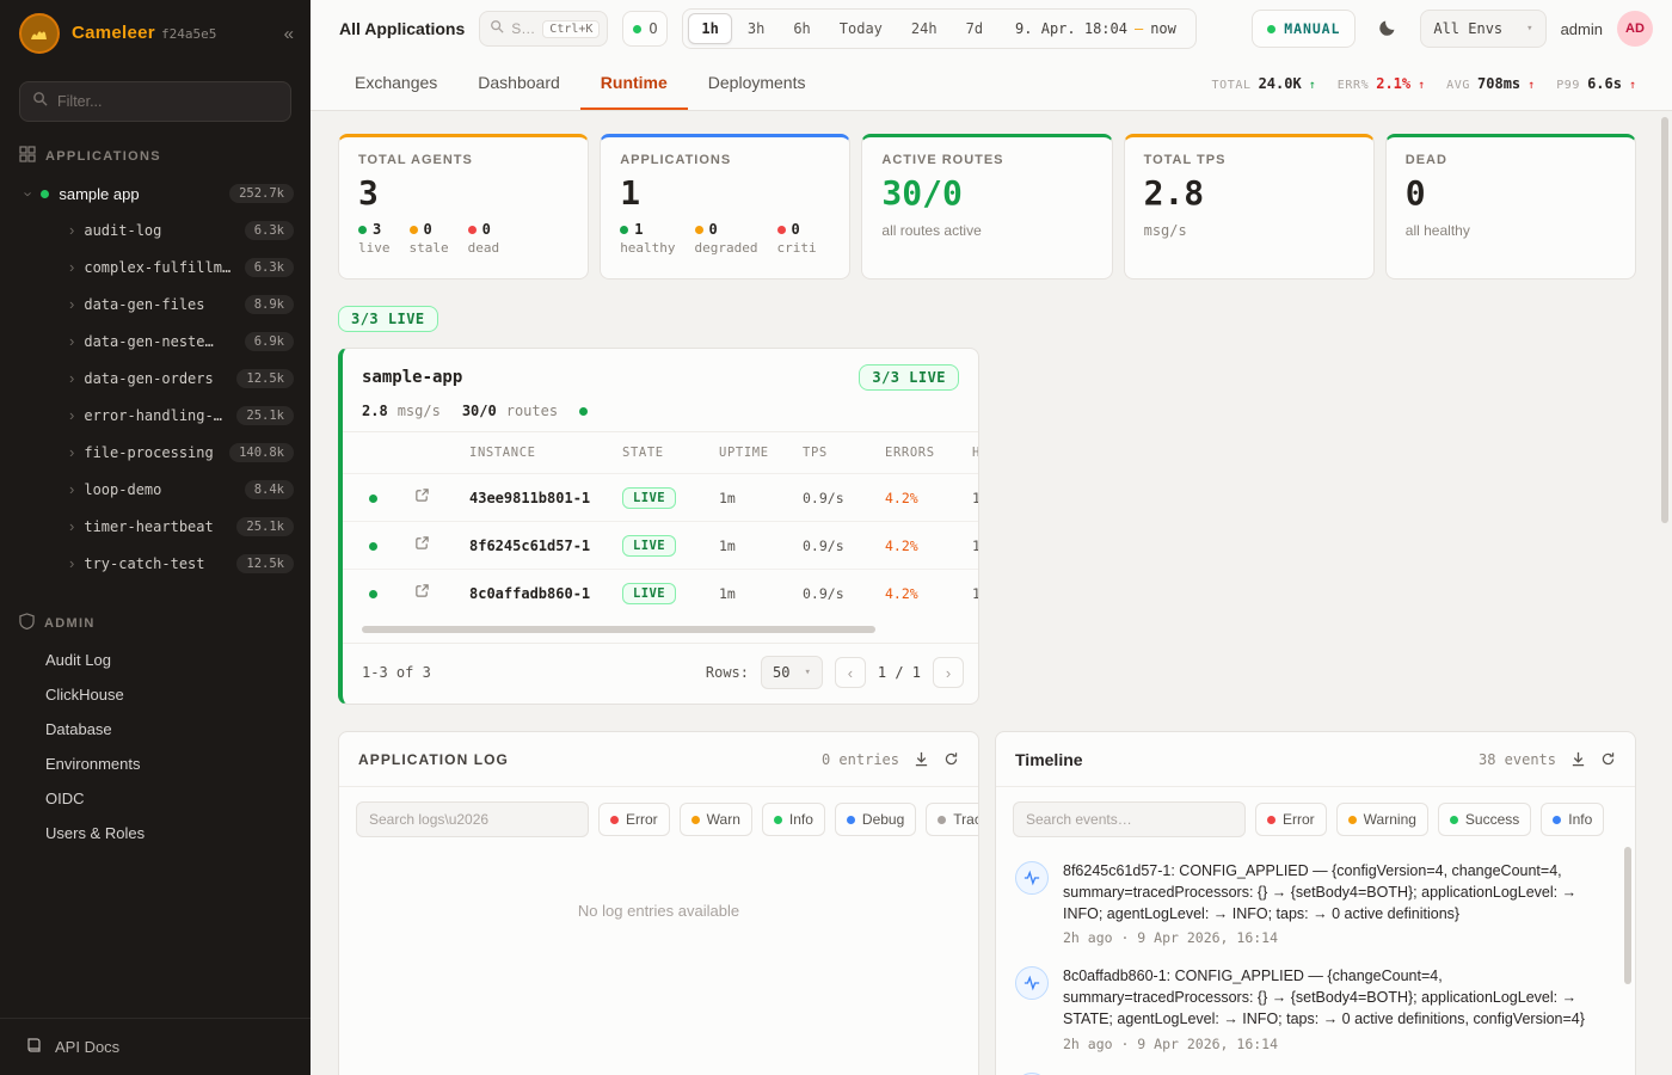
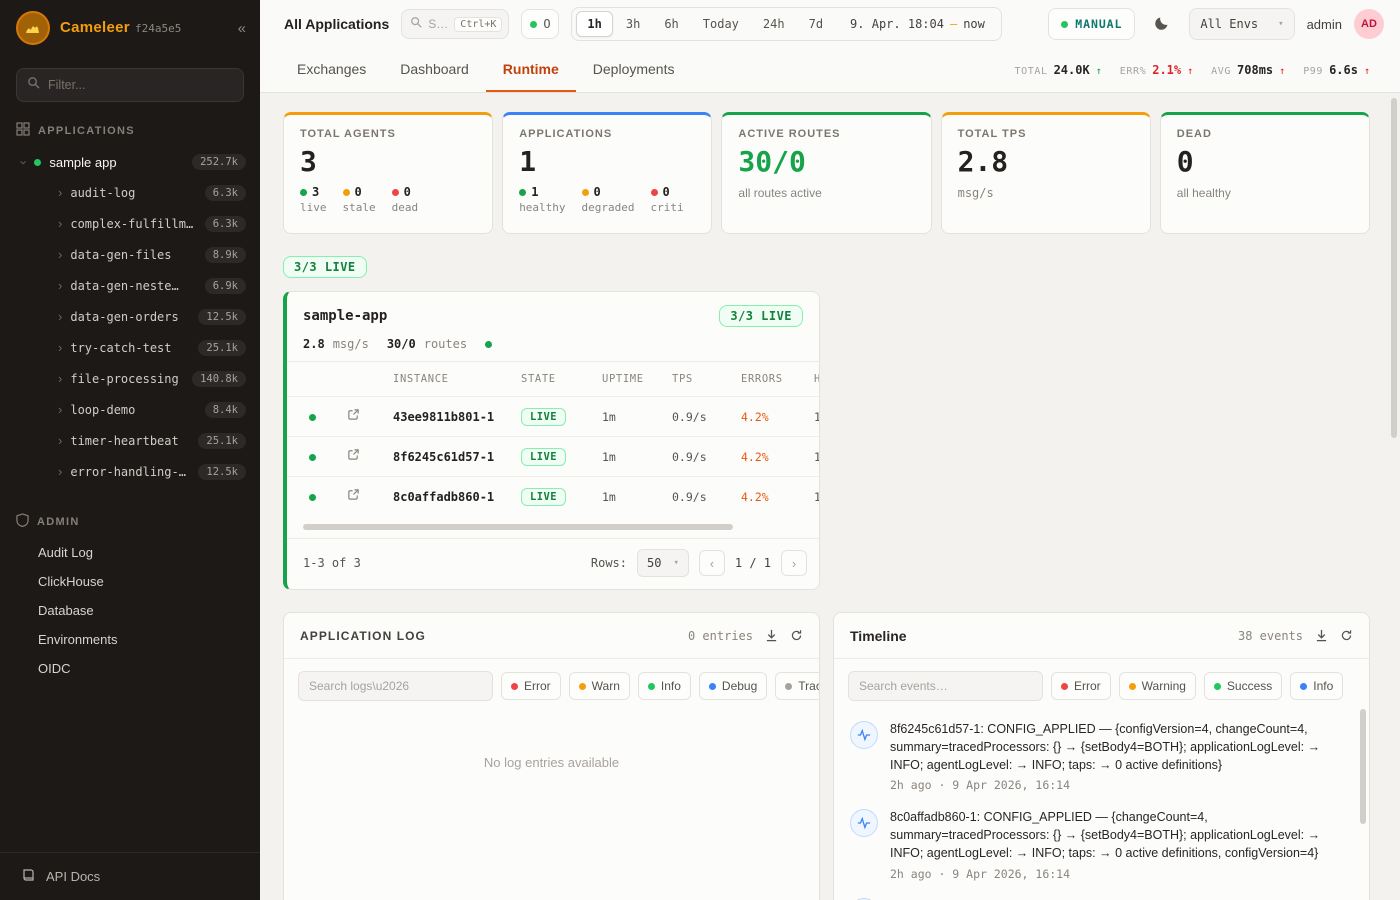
  Cameleer f24a5e5
  «
  Filter...
  APPLICATIONS
  sample app
  252.7k
  ›
  audit-log
  6.3k
  ›
  complex-fulfillm…
  6.3k
  ›
  data-gen-files
  8.9k
  ›
  data-gen-neste…
  6.9k
  ›
  data-gen-orders
  12.5k
  ›
- error-handling-…
+ try-catch-test
  25.1k
  ›
  file-processing
  140.8k
  ›
  loop-demo
  8.4k
  ›
  timer-heartbeat
  25.1k
  ›
- try-catch-test
+ error-handling-…
  12.5k
  ADMIN
  Audit Log
  ClickHouse
  Database
  Environments
  OIDC
- Users & Roles
  API Docs
  All Applications
  S…
  Ctrl+K
  O
  1h
  3h
  6h
  Today
  24h
  7d
  9. Apr. 18:04 — now
  MANUAL
  All Envs
  ▾
  admin
  AD
  Exchanges
  Dashboard
  Runtime
  Deployments
  TOTAL
  24.0K
  ↑
  ERR%
  2.1%
  ↑
  AVG
  708ms
  ↑
  P99
  6.6s
  ↑
  TOTAL AGENTS
  3
  3
  live
  0
  stale
  0
  dead
  APPLICATIONS
  1
  1
  healthy
  0
  degraded
  0
  criti
  ACTIVE ROUTES
  30/0
  all routes active
  TOTAL TPS
  2.8
  msg/s
  DEAD
  0
  all healthy
  3/3 LIVE
  sample-app
  3/3 LIVE
  2.8
  msg/s
  30/0
  routes
  INSTANCE
  STATE
  UPTIME
  TPS
  ERRORS
  H
  43ee9811b801-1
  LIVE
  1m
  0.9/s
  4.2%
  1
  8f6245c61d57-1
  LIVE
  1m
  0.9/s
  4.2%
  1
  8c0affadb860-1
  LIVE
  1m
  0.9/s
  4.2%
  1
  1-3 of 3
  Rows:
  50
  ▾
  ‹
  1 / 1
  ›
  APPLICATION LOG
  0 entries
  Search logs\u2026
  Error
  Warn
  Info
  Debug
  Trac
  No log entries available
  Timeline
  38 events
  Search events…
  Error
  Warning
  Success
  Info
  8f6245c61d57-1: CONFIG_APPLIED — {configVersion=4, changeCount=4, summary=tracedProcessors: {} → {setBody4=BOTH}; applicationLogLevel: → INFO; agentLogLevel: → INFO; taps: → 0 active definitions}
  2h ago · 9 Apr 2026, 16:14
- 8c0affadb860-1: CONFIG_APPLIED — {changeCount=4, summary=tracedProcessors: {} → {setBody4=BOTH}; applicationLogLevel: → STATE; agentLogLevel: → INFO; taps: → 0 active definitions, configVersion=4}
+ 8c0affadb860-1: CONFIG_APPLIED — {changeCount=4, summary=tracedProcessors: {} → {setBody4=BOTH}; applicationLogLevel: → INFO; agentLogLevel: → INFO; taps: → 0 active definitions, configVersion=4}
  2h ago · 9 Apr 2026, 16:14
